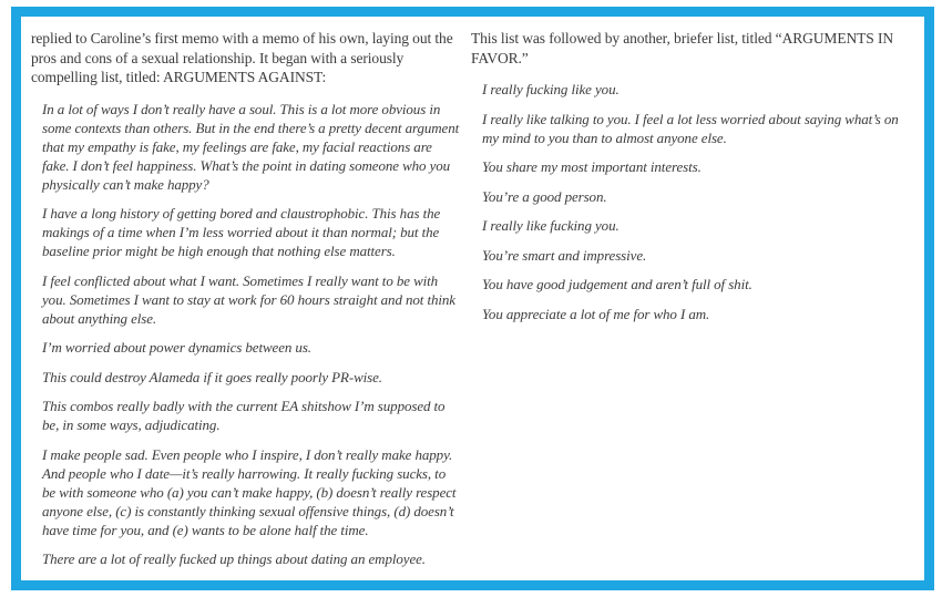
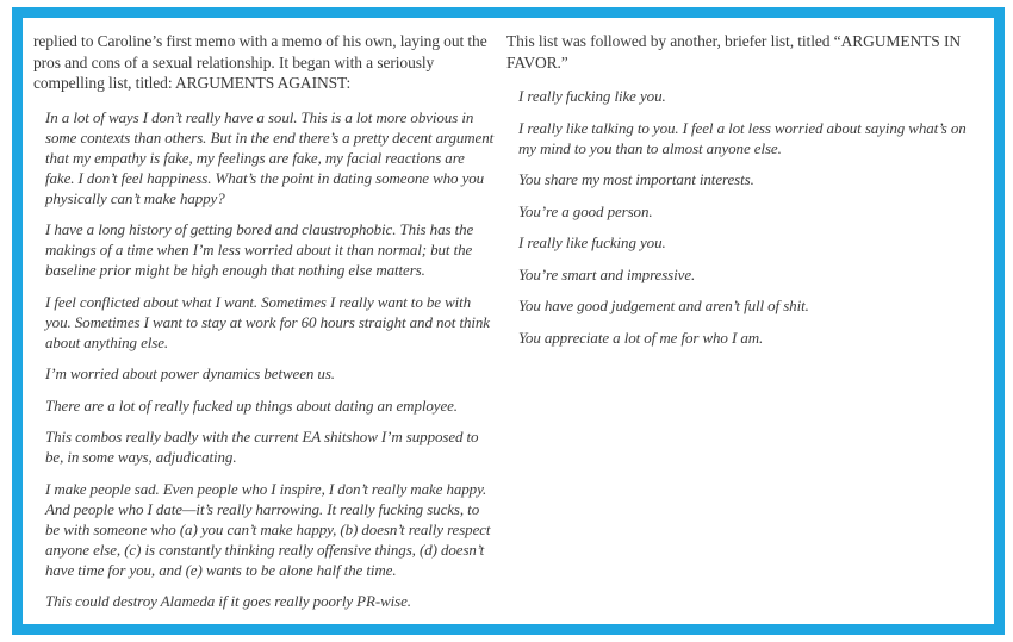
  replied to Caroline’s first memo with a memo of his own, laying out the pros and cons of a sexual relationship. It began with a seriously compelling list, titled: ARGUMENTS AGAINST:
  In a lot of ways I don’t really have a soul. This is a lot more obvious in some contexts than others. But in the end there’s a pretty decent argument that my empathy is fake, my feelings are fake, my facial reactions are fake. I don’t feel happiness. What’s the point in dating someone who you physically can’t make happy?
  I have a long history of getting bored and claustrophobic. This has the makings of a time when I’m less worried about it than normal; but the baseline prior might be high enough that nothing else matters.
  I feel conflicted about what I want. Sometimes I really want to be with you. Sometimes I want to stay at work for 60 hours straight and not think about anything else.
  I’m worried about power dynamics between us.
- This could destroy Alameda if it goes really poorly PR-wise.
+ There are a lot of really fucked up things about dating an employee.
  This combos really badly with the current EA shitshow I’m supposed to be, in some ways, adjudicating.
- I make people sad. Even people who I inspire, I don’t really make happy. And people who I date—it’s really harrowing. It really fucking sucks, to be with someone who (a) you can’t make happy, (b) doesn’t really respect anyone else, (c) is constantly thinking sexual offensive things, (d) doesn’t have time for you, and (e) wants to be alone half the time.
+ I make people sad. Even people who I inspire, I don’t really make happy. And people who I date—it’s really harrowing. It really fucking sucks, to be with someone who (a) you can’t make happy, (b) doesn’t really respect anyone else, (c) is constantly thinking really offensive things, (d) doesn’t have time for you, and (e) wants to be alone half the time.
- There are a lot of really fucked up things about dating an employee.
+ This could destroy Alameda if it goes really poorly PR-wise.
  This list was followed by another, briefer list, titled “ARGUMENTS IN FAVOR.”
  I really fucking like you.
  I really like talking to you. I feel a lot less worried about saying what’s on my mind to you than to almost anyone else.
  You share my most important interests.
  You’re a good person.
  I really like fucking you.
  You’re smart and impressive.
  You have good judgement and aren’t full of shit.
  You appreciate a lot of me for who I am.
